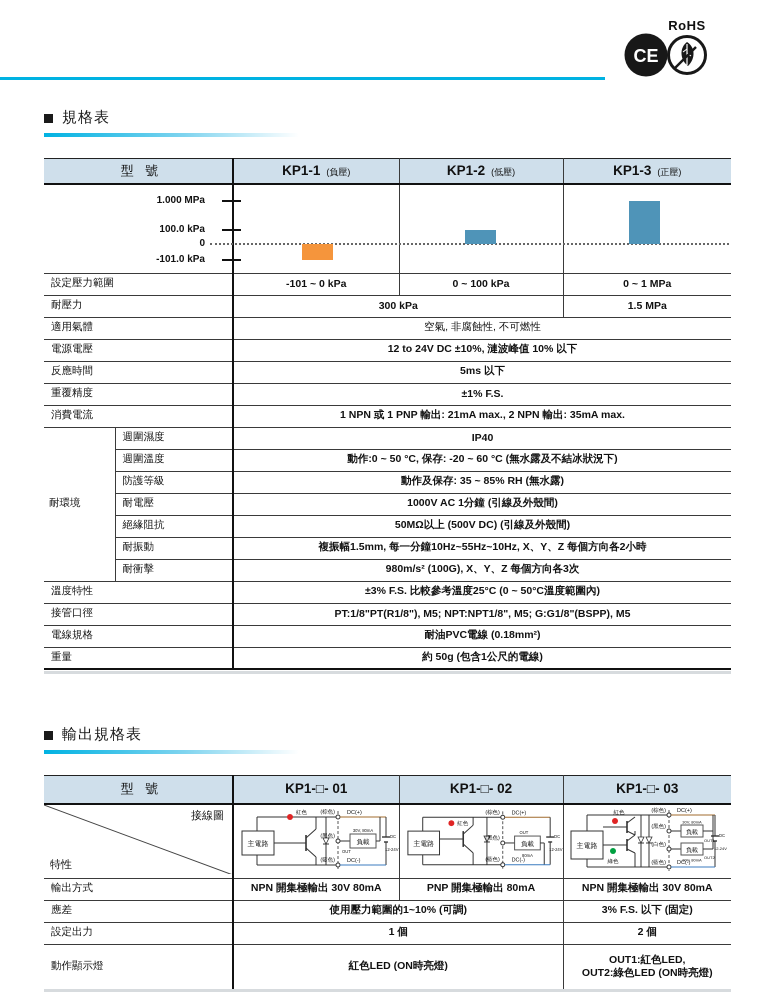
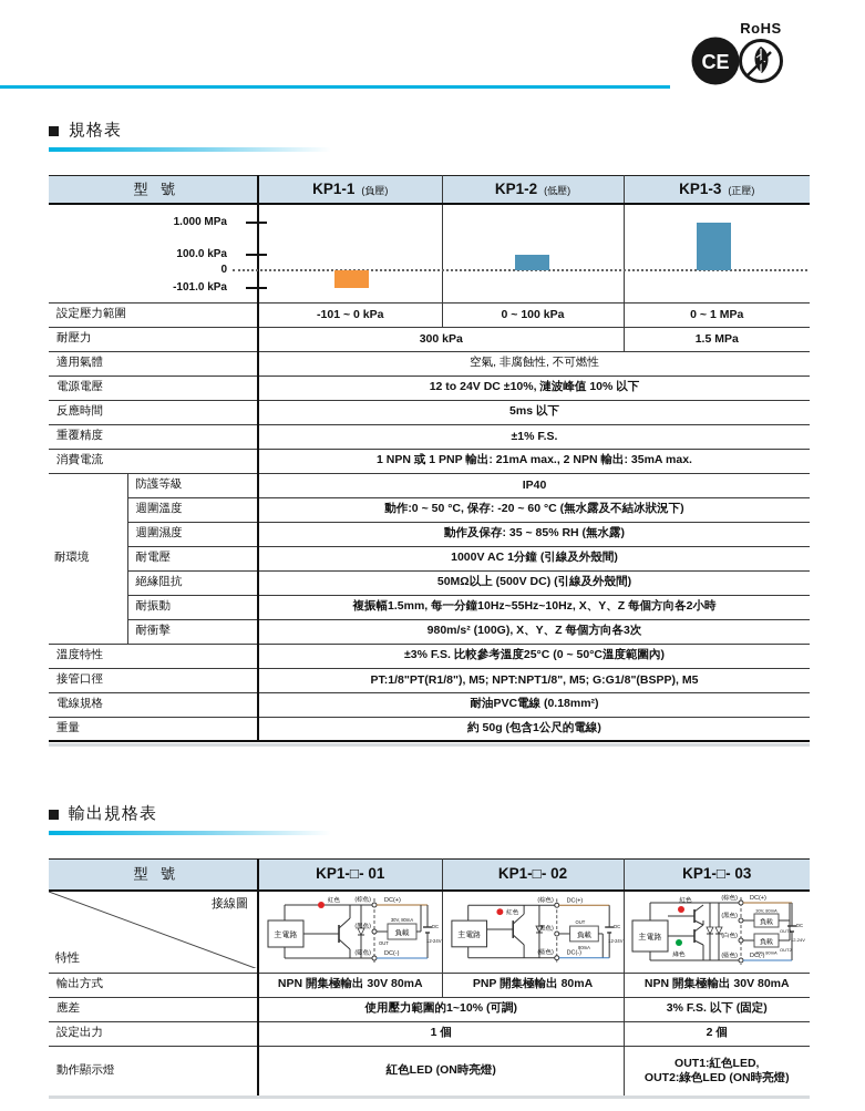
  CE
  RoHS
  規格表
  型 號	KP1-1 (負壓)	KP1-2 (低壓)	KP1-3 (正壓)
  1.000 MPa 100.0 kPa 0 -101.0 kPa
  設定壓力範圍	-101 ~ 0 kPa	0 ~ 100 kPa	0 ~ 1 MPa
  耐壓力	300 kPa	1.5 MPa
  適用氣體	空氣, 非腐蝕性, 不可燃性
  電源電壓	12 to 24V DC ±10%, 漣波峰值 10% 以下
  反應時間	5ms 以下
  重覆精度	±1% F.S.
  消費電流	1 NPN 或 1 PNP 輸出: 21mA max., 2 NPN 輸出: 35mA max.
- 耐環境	週圍濕度	IP40
+ 耐環境	防護等級	IP40
  週圍溫度	動作:0 ~ 50 °C, 保存: -20 ~ 60 °C (無水露及不結冰狀況下)
- 防護等級	動作及保存: 35 ~ 85% RH (無水露)
+ 週圍濕度	動作及保存: 35 ~ 85% RH (無水露)
  耐電壓	1000V AC 1分鐘 (引線及外殼間)
  絕緣阻抗	50MΩ以上 (500V DC) (引線及外殼間)
  耐振動	複振幅1.5mm, 每一分鐘10Hz~55Hz~10Hz, X、Y、Z 每個方向各2小時
  耐衝擊	980m/s² (100G), X、Y、Z 每個方向各3次
  溫度特性	±3% F.S. 比較參考溫度25°C (0 ~ 50°C溫度範圍內)
  接管口徑	PT:1/8"PT(R1/8"), M5; NPT:NPT1/8", M5; G:G1/8"(BSPP), M5
  電線規格	耐油PVC電線 (0.18mm²)
  重量	約 50g (包含1公尺的電線)
  輸出規格表
  型 號	KP1-□- 01	KP1-□- 02	KP1-□- 03
  輸出方式	NPN 開集極輸出 30V 80mA	PNP 開集極輸出 80mA	NPN 開集極輸出 30V 80mA
  應差	使用壓力範圍的1~10% (可調)	3% F.S. 以下 (固定)
  設定出力	1 個	2 個
  動作顯示燈	紅色LED (ON時亮燈)	OUT1:紅色LED, OUT2:綠色LED (ON時亮燈)
